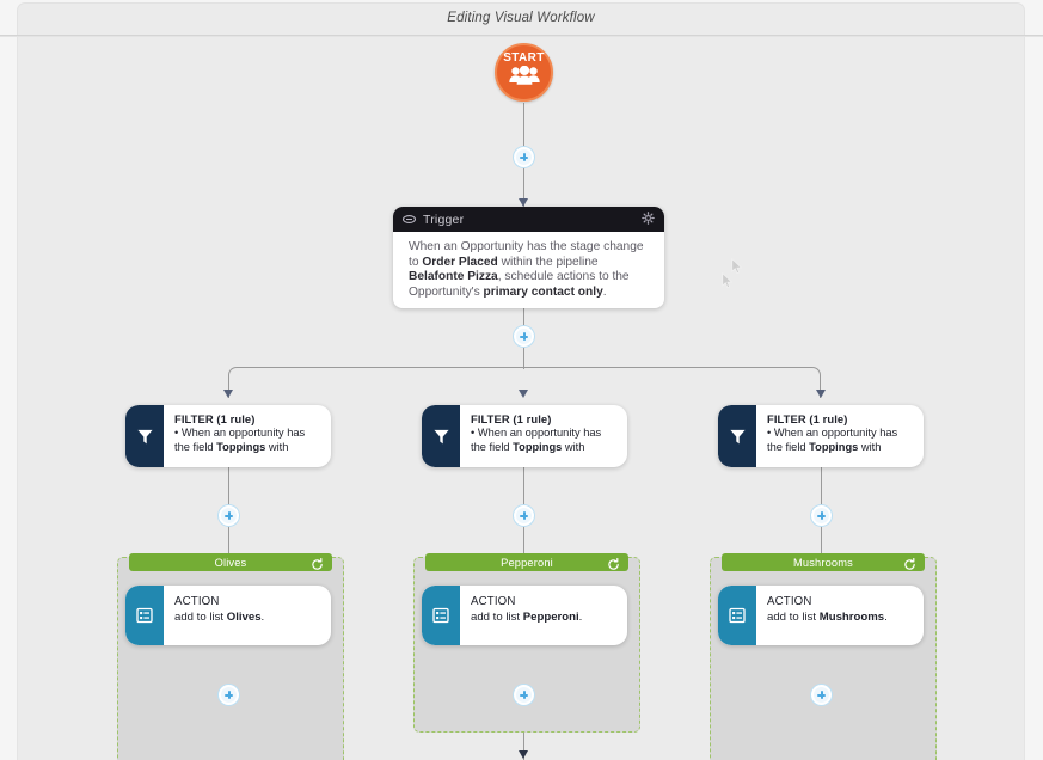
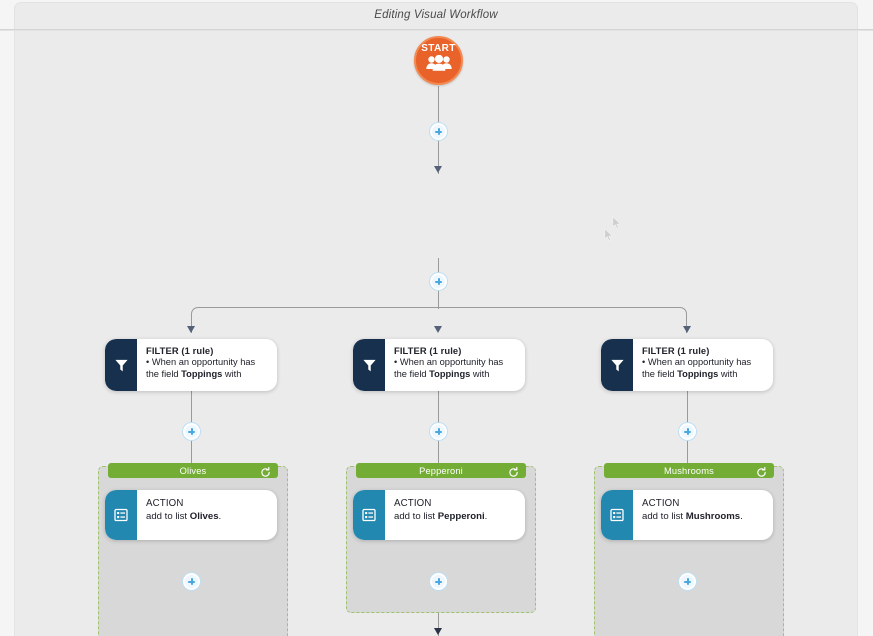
  Editing Visual Workflow
  START
- Trigger
- When an Opportunity has the stage change to Order Placed within the pipeline Belafonte Pizza, schedule actions to the Opportunity's primary contact only.
  FILTER (1 rule)
  • When an opportunity has the field Toppings with
  FILTER (1 rule)
  • When an opportunity has the field Toppings with
  FILTER (1 rule)
  • When an opportunity has the field Toppings with
  Olives
  ACTION
  add to list Olives.
  Pepperoni
  ACTION
  add to list Pepperoni.
  Mushrooms
  ACTION
  add to list Mushrooms.
